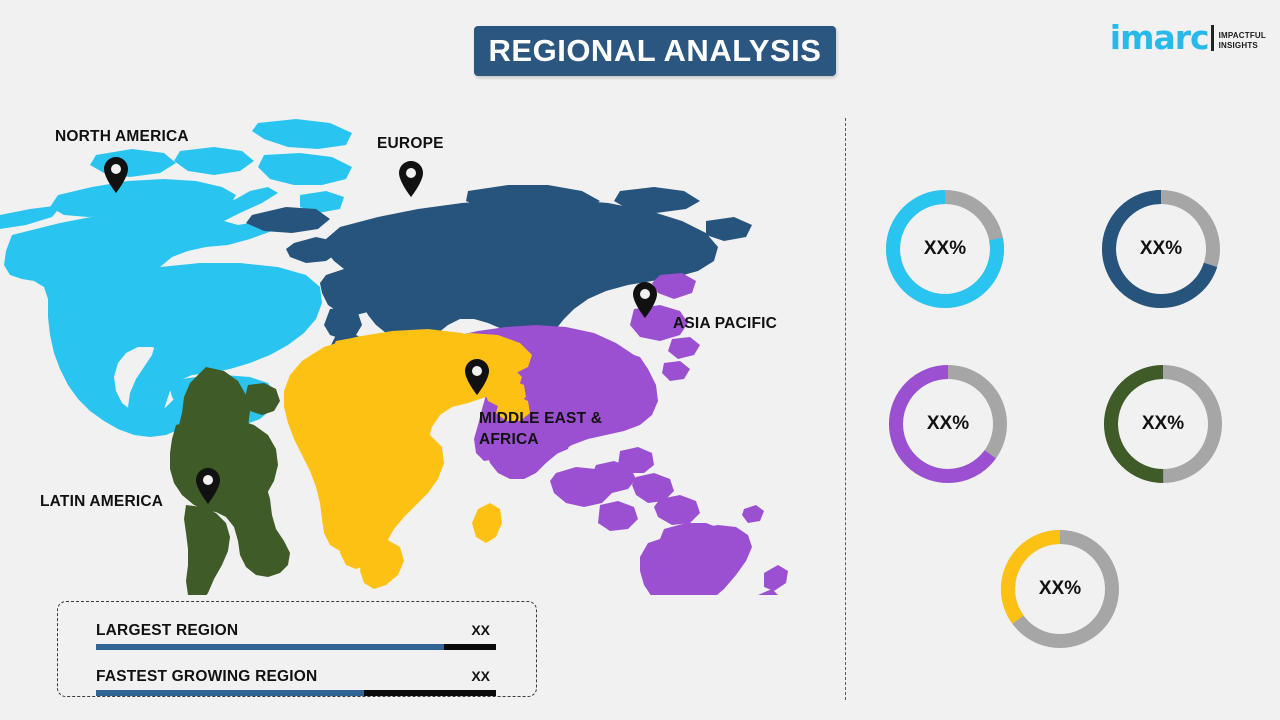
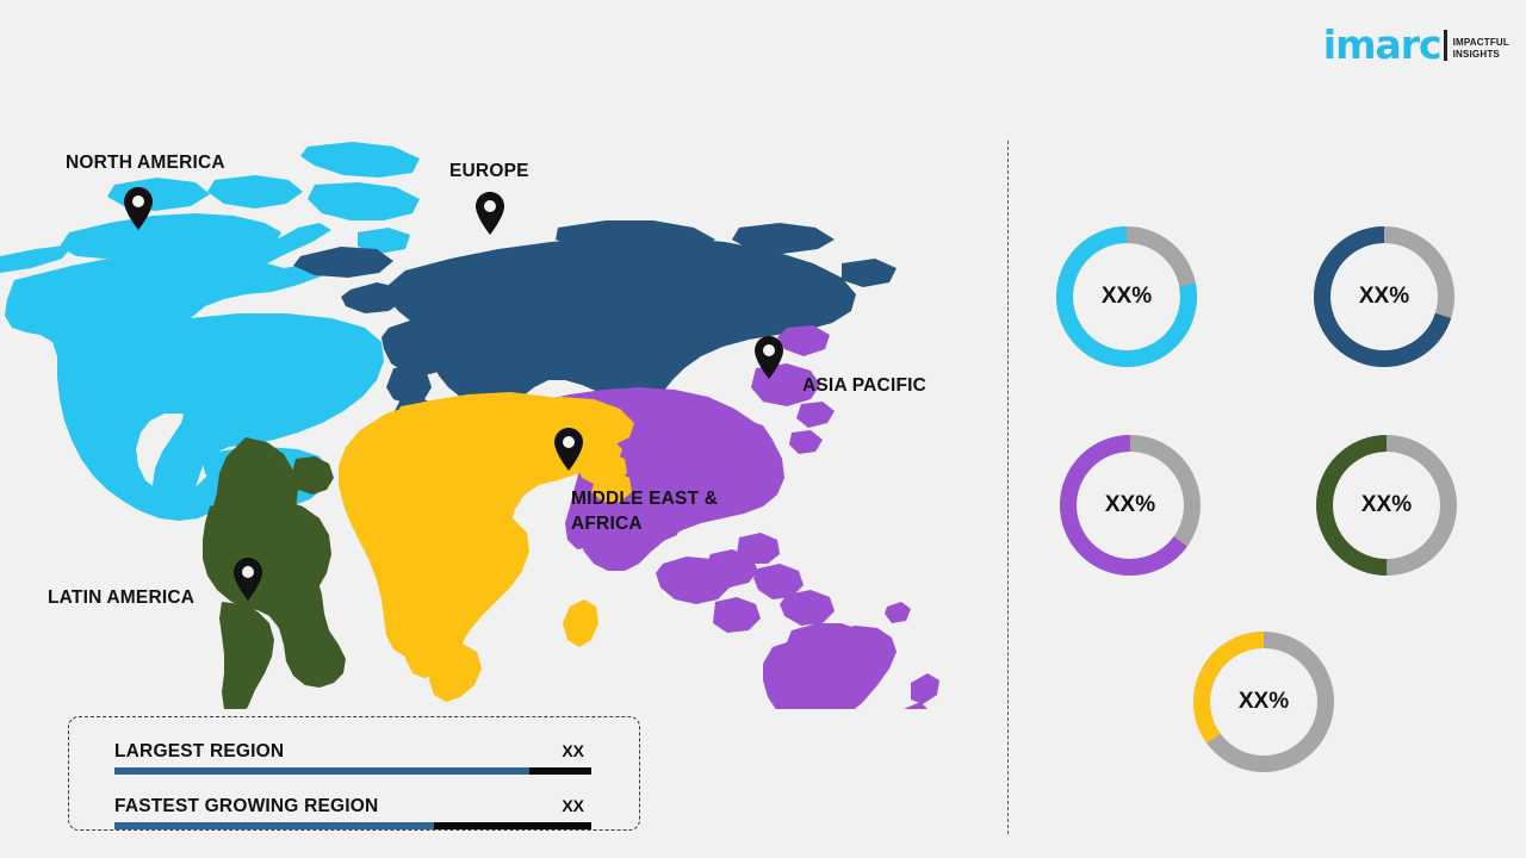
- REGIONAL ANALYSIS
  imarc
  IMPACTFUL
  INSIGHTS
  NORTH AMERICA
  EUROPE
  ASIA PACIFIC
  MIDDLE EAST & AFRICA
  LATIN AMERICA
  LARGEST REGION
  XX
  FASTEST GROWING REGION
  XX
  XX%
  XX%
  XX%
  XX%
  XX%
